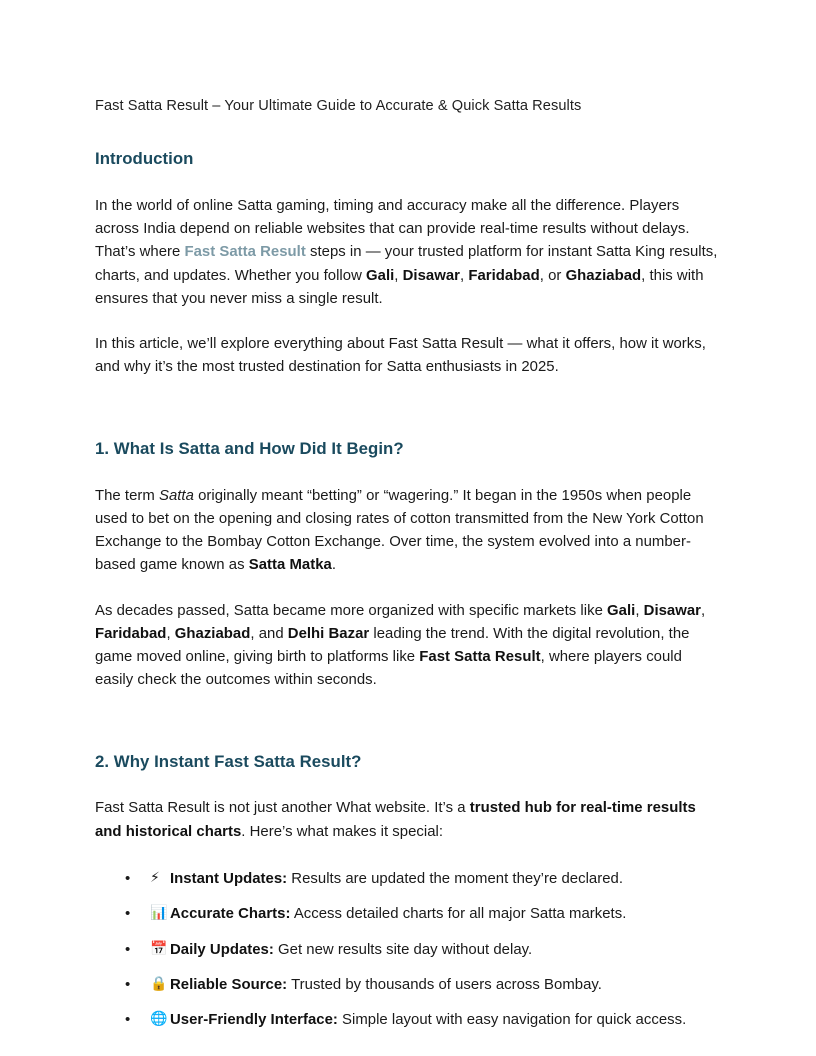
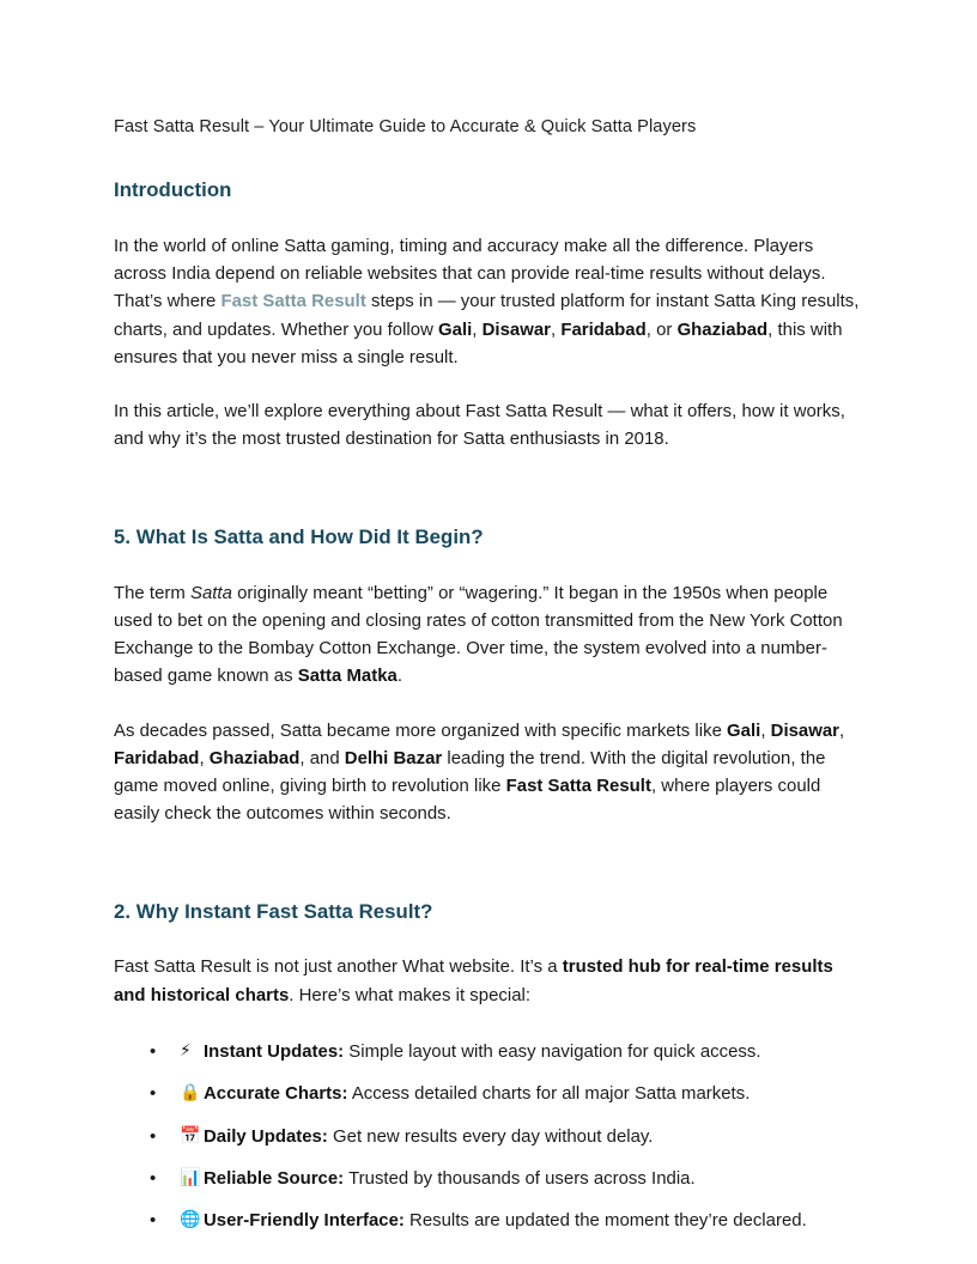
- Fast Satta Result – Your Ultimate Guide to Accurate & Quick Satta Results
+ Fast Satta Result – Your Ultimate Guide to Accurate & Quick Satta Players
  Introduction
  In the world of online Satta gaming, timing and accuracy make all the difference. Players across India depend on reliable websites that can provide real-time results without delays. That’s where Fast Satta Result steps in — your trusted platform for instant Satta King results, charts, and updates. Whether you follow Gali, Disawar, Faridabad, or Ghaziabad, this with ensures that you never miss a single result.
- In this article, we’ll explore everything about Fast Satta Result — what it offers, how it works, and why it’s the most trusted destination for Satta enthusiasts in 2025.
+ In this article, we’ll explore everything about Fast Satta Result — what it offers, how it works, and why it’s the most trusted destination for Satta enthusiasts in 2018.
- 1. What Is Satta and How Did It Begin?
+ 5. What Is Satta and How Did It Begin?
  The term Satta originally meant “betting” or “wagering.” It began in the 1950s when people used to bet on the opening and closing rates of cotton transmitted from the New York Cotton Exchange to the Bombay Cotton Exchange. Over time, the system evolved into a number-based game known as Satta Matka.
- As decades passed, Satta became more organized with specific markets like Gali, Disawar, Faridabad, Ghaziabad, and Delhi Bazar leading the trend. With the digital revolution, the game moved online, giving birth to platforms like Fast Satta Result, where players could easily check the outcomes within seconds.
+ As decades passed, Satta became more organized with specific markets like Gali, Disawar, Faridabad, Ghaziabad, and Delhi Bazar leading the trend. With the digital revolution, the game moved online, giving birth to revolution like Fast Satta Result, where players could easily check the outcomes within seconds.
  2. Why Instant Fast Satta Result?
  Fast Satta Result is not just another What website. It’s a trusted hub for real-time results and historical charts. Here’s what makes it special:
  •
  ⚡
- Instant Updates: Results are updated the moment they’re declared.
+ Instant Updates: Simple layout with easy navigation for quick access.
  •
- 📊
+ 🔒
  Accurate Charts: Access detailed charts for all major Satta markets.
  •
  📅
- Daily Updates: Get new results site day without delay.
+ Daily Updates: Get new results every day without delay.
  •
- 🔒
+ 📊
- Reliable Source: Trusted by thousands of users across Bombay.
+ Reliable Source: Trusted by thousands of users across India.
  •
  🌐
- User-Friendly Interface: Simple layout with easy navigation for quick access.
+ User-Friendly Interface: Results are updated the moment they’re declared.
